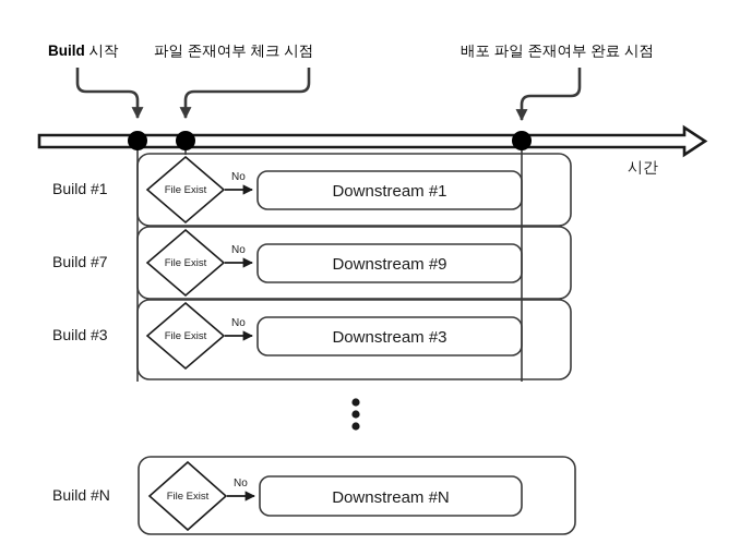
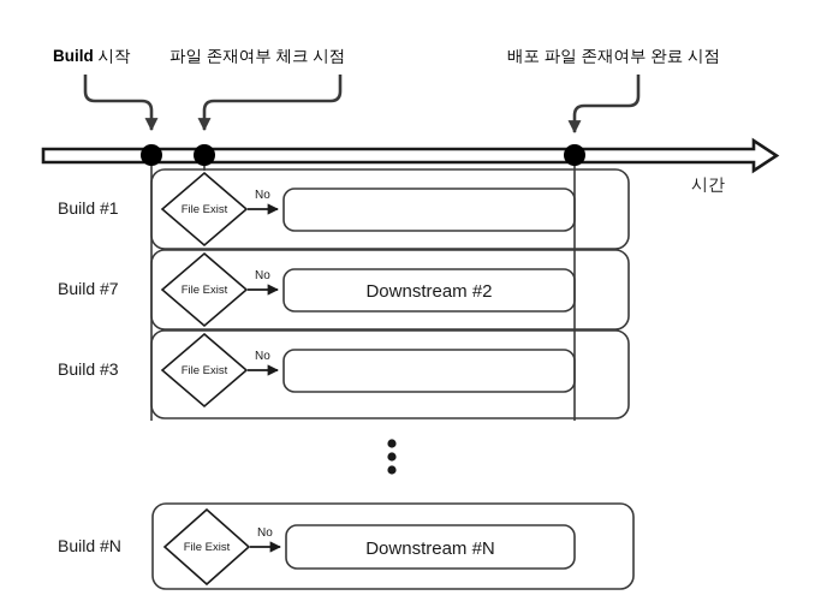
  Build 시작
  파일 존재여부 체크 시점
  배포 파일 존재여부 완료 시점
  시간
  Build #1
  File Exist
  No
- Downstream #1
  Build #7
  File Exist
  No
- Downstream #9
+ Downstream #2
  Build #3
  File Exist
  No
- Downstream #3
  Build #N
  File Exist
  No
  Downstream #N
